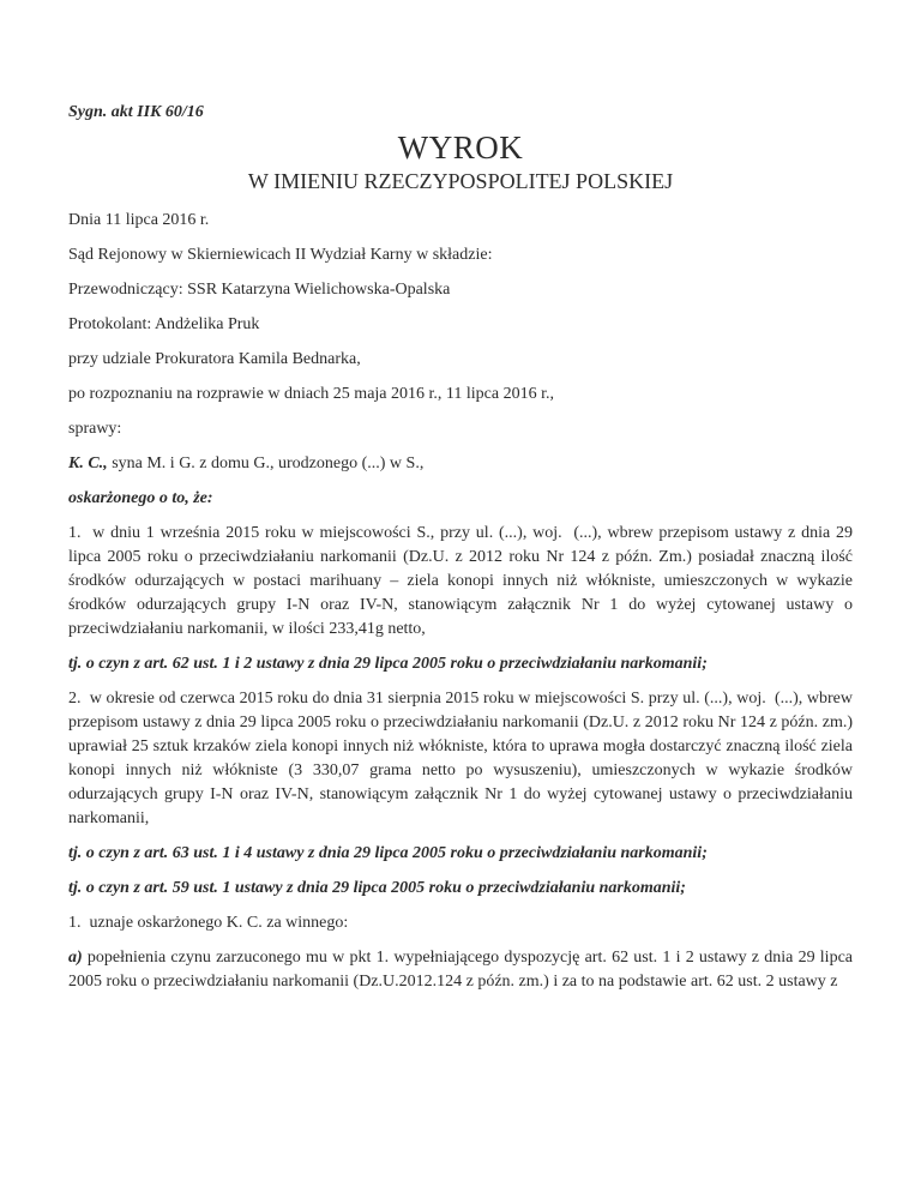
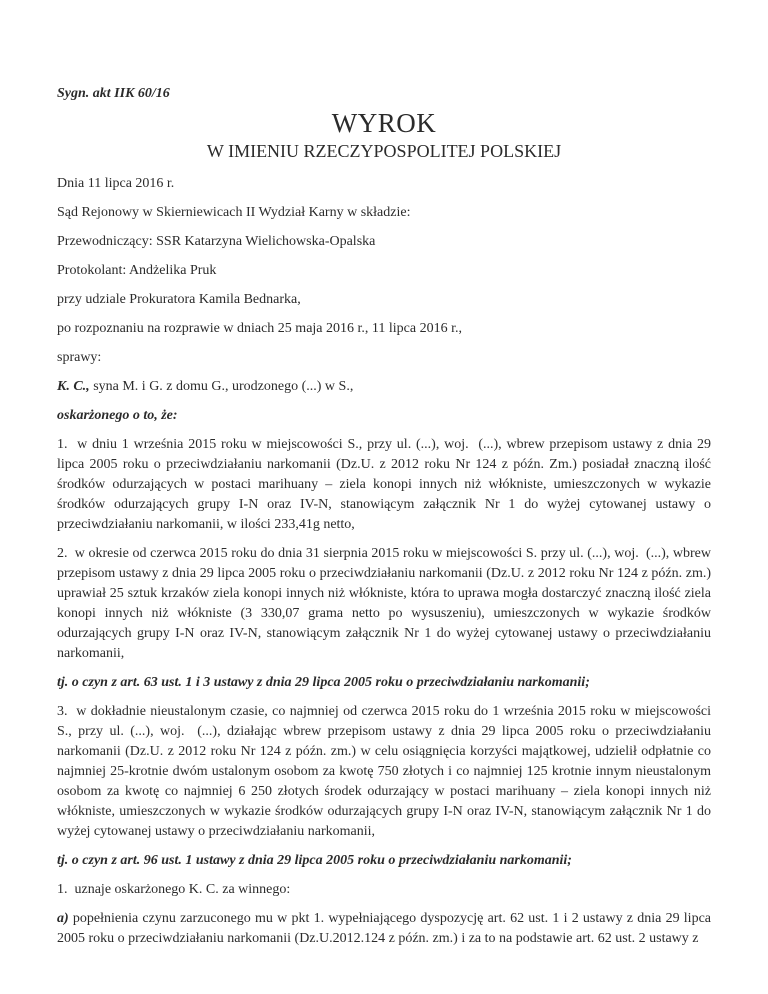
  Sygn. akt IIK 60/16
  WYROK
  W IMIENIU RZECZYPOSPOLITEJ POLSKIEJ
  Dnia 11 lipca 2016 r.
  Sąd Rejonowy w Skierniewicach II Wydział Karny w składzie:
  Przewodniczący: SSR Katarzyna Wielichowska-Opalska
  Protokolant: Andżelika Pruk
  przy udziale Prokuratora Kamila Bednarka,
  po rozpoznaniu na rozprawie w dniach 25 maja 2016 r., 11 lipca 2016 r.,
  sprawy:
  K. C., syna M. i G. z domu G., urodzonego (...) w S.,
  oskarżonego o to, że:
  1. w dniu 1 września 2015 roku w miejscowości S., przy ul. (...), woj. (...), wbrew przepisom ustawy z dnia 29 lipca 2005 roku o przeciwdziałaniu narkomanii (Dz.U. z 2012 roku Nr 124 z późn. Zm.) posiadał znaczną ilość środków odurzających w postaci marihuany – ziela konopi innych niż włókniste, umieszczonych w wykazie środków odurzających grupy I-N oraz IV-N, stanowiącym załącznik Nr 1 do wyżej cytowanej ustawy o przeciwdziałaniu narkomanii, w ilości 233,41g netto,
- tj. o czyn z art. 62 ust. 1 i 2 ustawy z dnia 29 lipca 2005 roku o przeciwdziałaniu narkomanii;
  2. w okresie od czerwca 2015 roku do dnia 31 sierpnia 2015 roku w miejscowości S. przy ul. (...), woj. (...), wbrew przepisom ustawy z dnia 29 lipca 2005 roku o przeciwdziałaniu narkomanii (Dz.U. z 2012 roku Nr 124 z późn. zm.) uprawiał 25 sztuk krzaków ziela konopi innych niż włókniste, która to uprawa mogła dostarczyć znaczną ilość ziela konopi innych niż włókniste (3 330,07 grama netto po wysuszeniu), umieszczonych w wykazie środków odurzających grupy I-N oraz IV-N, stanowiącym załącznik Nr 1 do wyżej cytowanej ustawy o przeciwdziałaniu narkomanii,
- tj. o czyn z art. 63 ust. 1 i 4 ustawy z dnia 29 lipca 2005 roku o przeciwdziałaniu narkomanii;
+ tj. o czyn z art. 63 ust. 1 i 3 ustawy z dnia 29 lipca 2005 roku o przeciwdziałaniu narkomanii;
+ 3. w dokładnie nieustalonym czasie, co najmniej od czerwca 2015 roku do 1 września 2015 roku w miejscowości S., przy ul. (...), woj. (...), działając wbrew przepisom ustawy z dnia 29 lipca 2005 roku o przeciwdziałaniu narkomanii (Dz.U. z 2012 roku Nr 124 z późn. zm.) w celu osiągnięcia korzyści majątkowej, udzielił odpłatnie co najmniej 25-krotnie dwóm ustalonym osobom za kwotę 750 złotych i co najmniej 125 krotnie innym nieustalonym osobom za kwotę co najmniej 6 250 złotych środek odurzający w postaci marihuany – ziela konopi innych niż włókniste, umieszczonych w wykazie środków odurzających grupy I-N oraz IV-N, stanowiącym załącznik Nr 1 do wyżej cytowanej ustawy o przeciwdziałaniu narkomanii,
- tj. o czyn z art. 59 ust. 1 ustawy z dnia 29 lipca 2005 roku o przeciwdziałaniu narkomanii;
+ tj. o czyn z art. 96 ust. 1 ustawy z dnia 29 lipca 2005 roku o przeciwdziałaniu narkomanii;
  1. uznaje oskarżonego K. C. za winnego:
  a) popełnienia czynu zarzuconego mu w pkt 1. wypełniającego dyspozycję art. 62 ust. 1 i 2 ustawy z dnia 29 lipca 2005 roku o przeciwdziałaniu narkomanii (Dz.U.2012.124 z późn. zm.) i za to na podstawie art. 62 ust. 2 ustawy z
